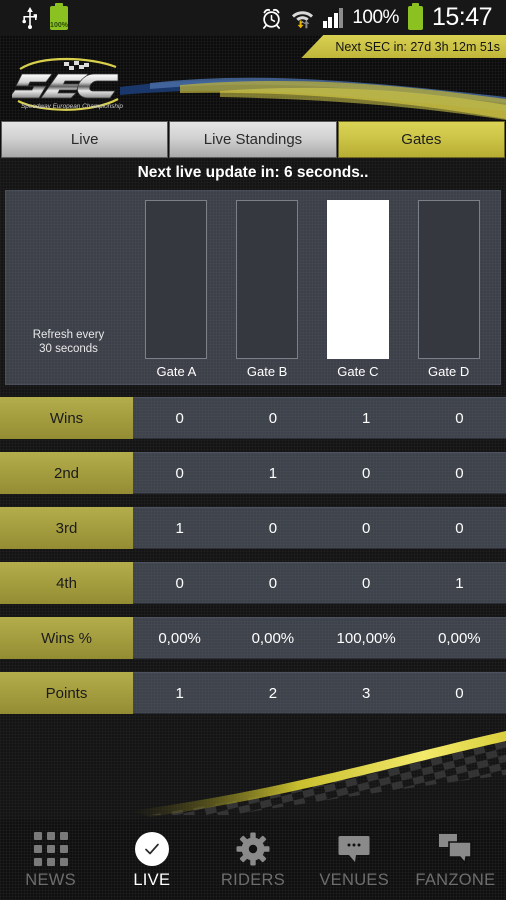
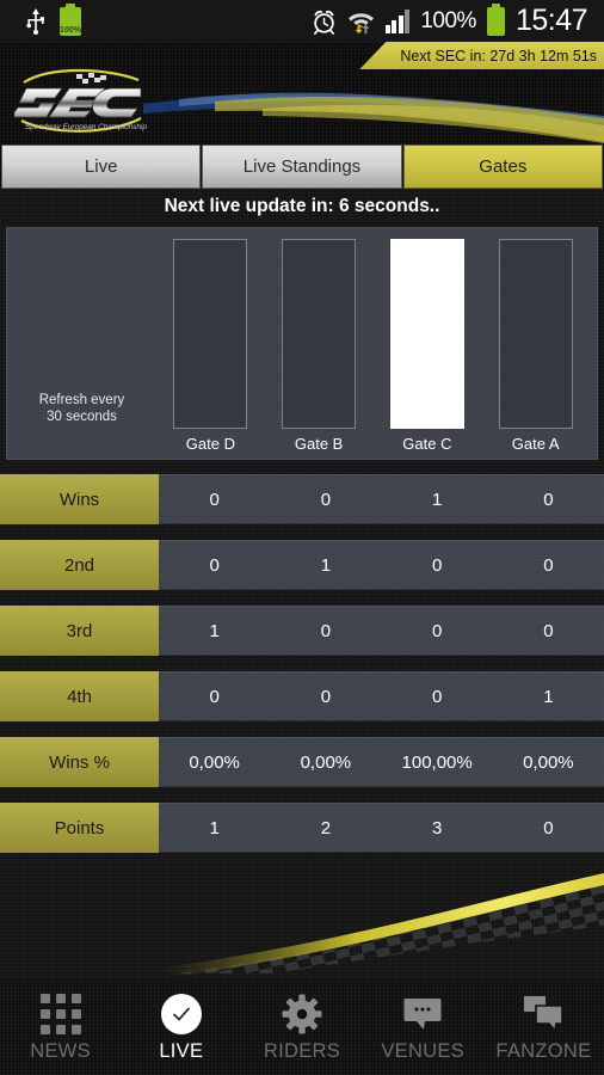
  100%
  15:47
  Next SEC in: 27d 3h 12m 51s
  Live
  Live Standings
  Gates
  Next live update in: 6 seconds..
  Refresh every
  30 seconds
- Gate A
+ Gate D
  Gate B
  Gate C
- Gate D
+ Gate A
  Wins
  0
  0
  1
  0
  2nd
  0
  1
  0
  0
  3rd
  1
  0
  0
  0
  4th
  0
  0
  0
  1
  Wins %
  0,00%
  0,00%
  100,00%
  0,00%
  Points
  1
  2
  3
  0
  NEWS
  LIVE
  RIDERS
  VENUES
  FANZONE
